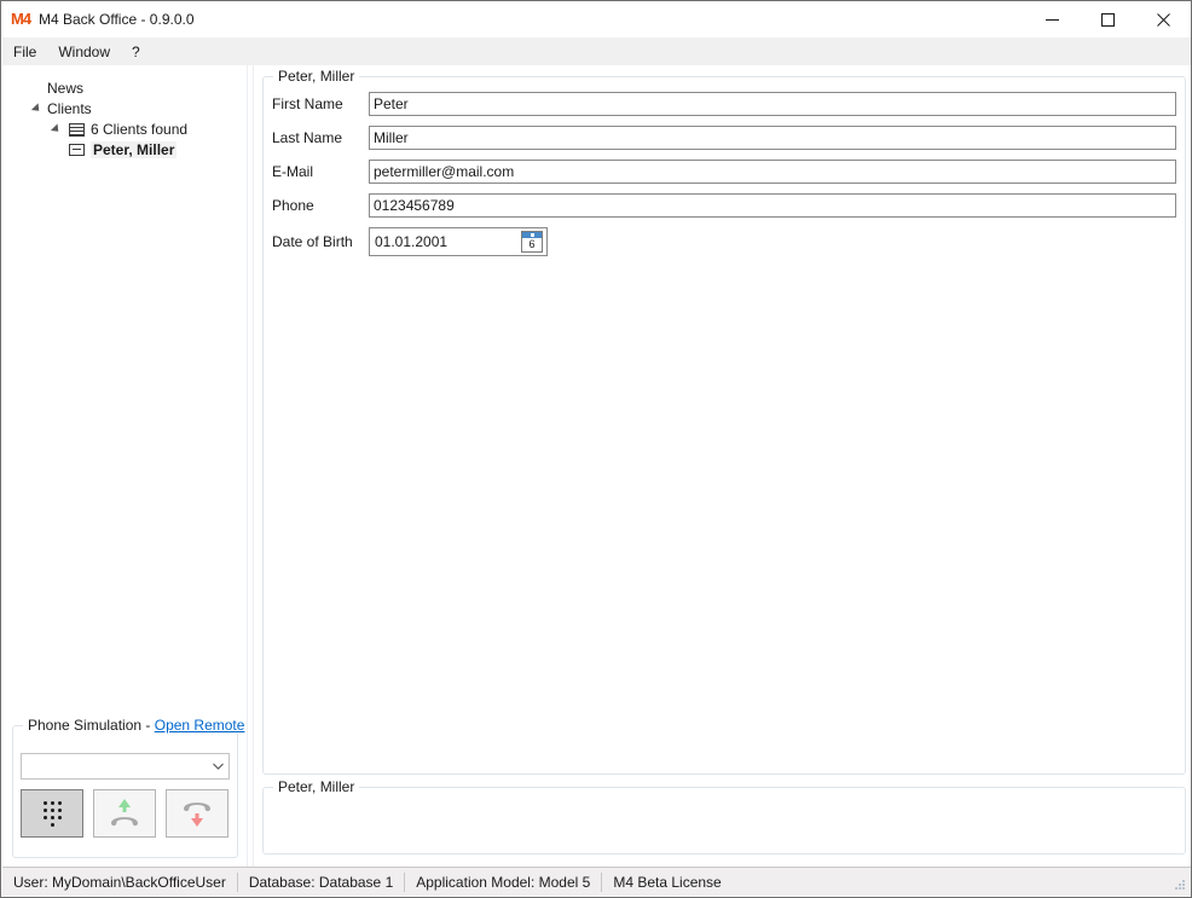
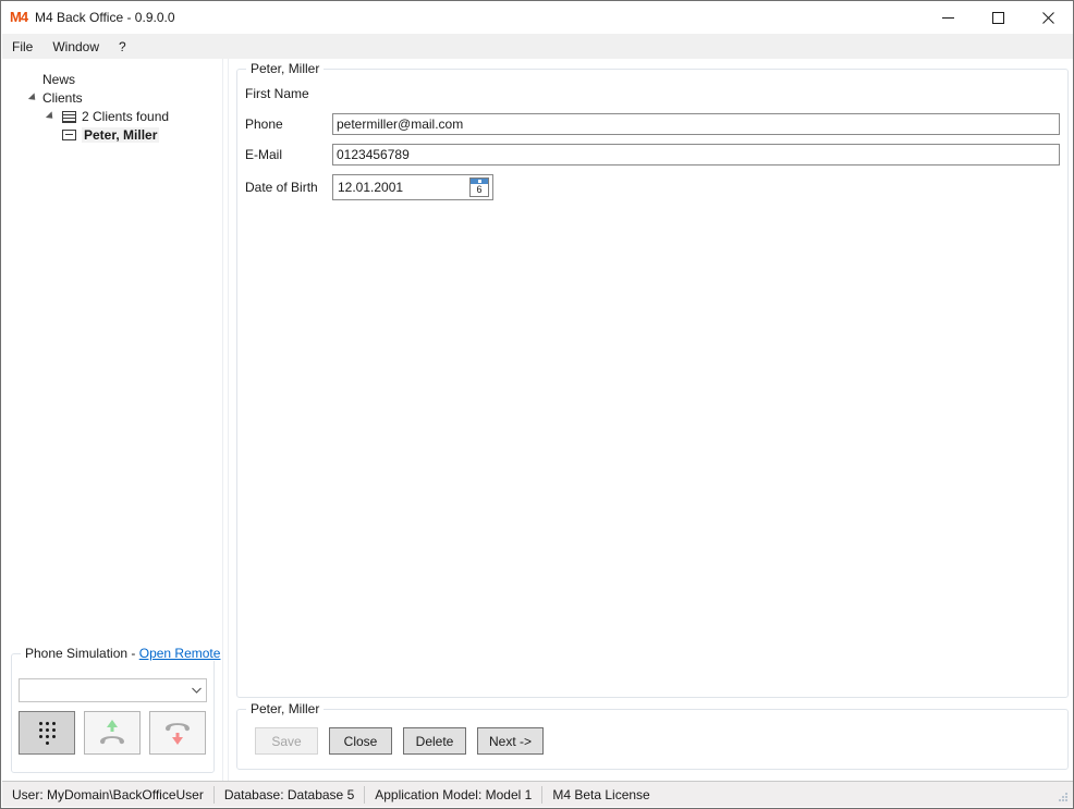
  M4
  M4 Back Office - 0.9.0.0
  File
  Window
  ?
  News
  Clients
- 6 Clients found
+ 2 Clients found
  Peter, Miller
  Phone Simulation - Open Remote
  Peter, Miller
  First Name
- Peter
- Last Name
- Miller
- E-Mail
+ Phone
  petermiller@mail.com
- Phone
+ E-Mail
  0123456789
  Date of Birth
- 01.01.2001
+ 12.01.2001
  6
  Peter, Miller
+ Save
+ Close
+ Delete
+ Next ->
  User: MyDomain\BackOfficeUser
- Database: Database 1
+ Database: Database 5
- Application Model: Model 5
+ Application Model: Model 1
  M4 Beta License
